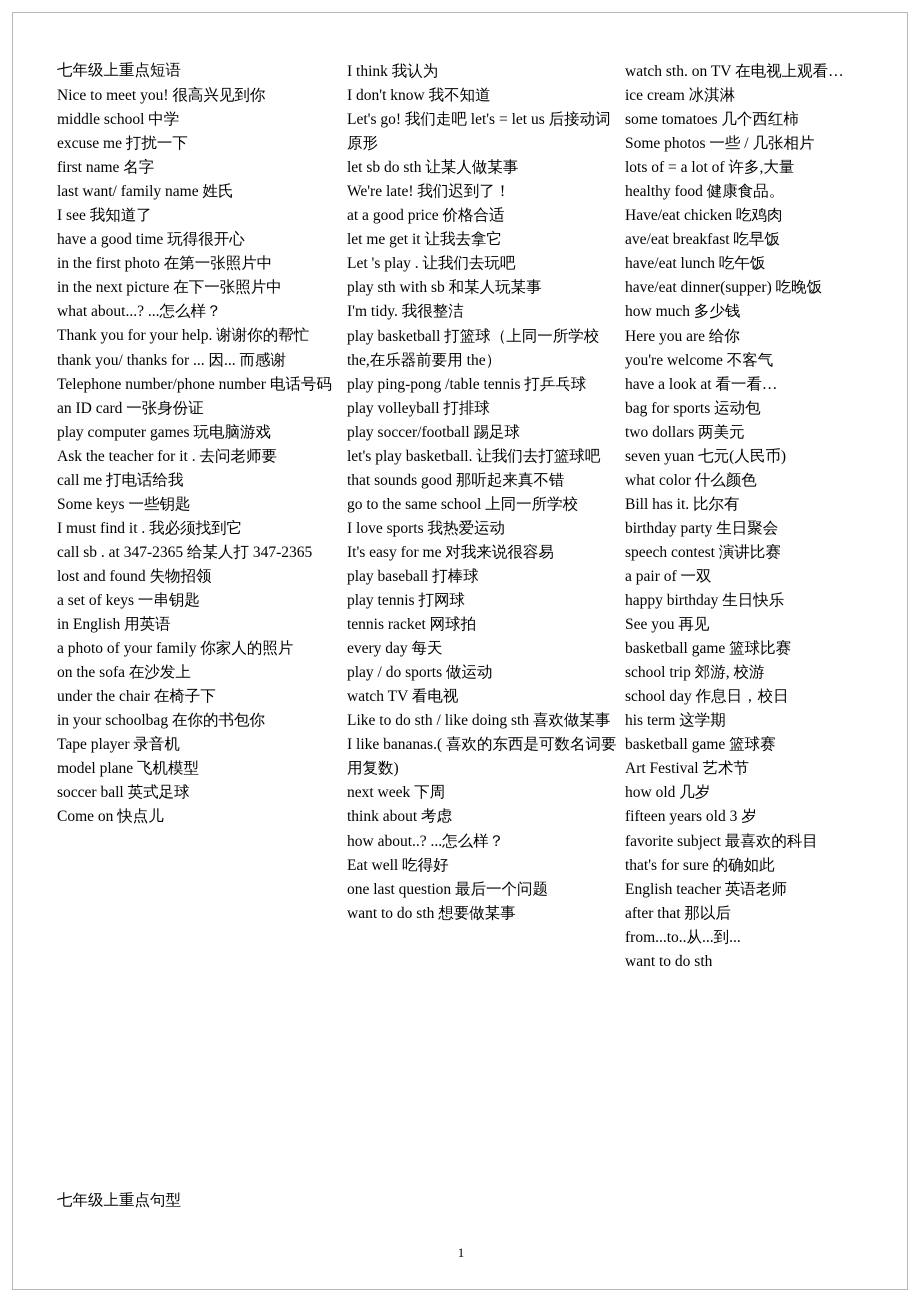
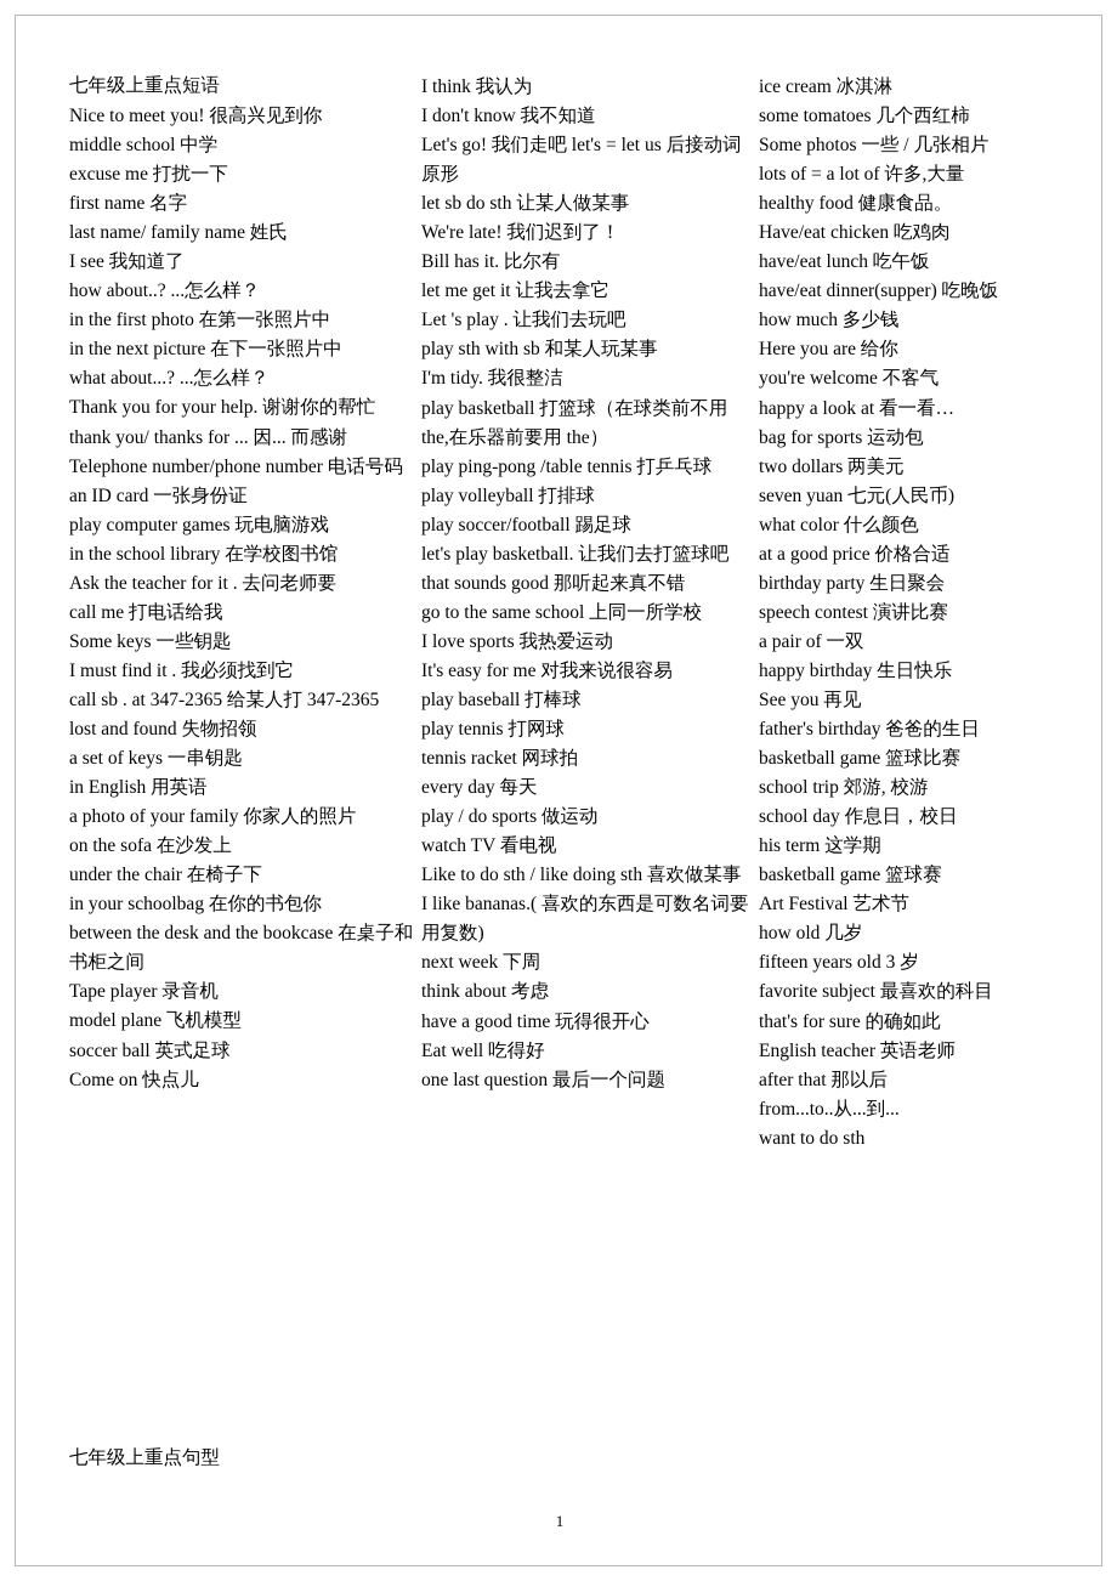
  七年级上重点短语
  Nice to meet you! 很高兴见到你
  middle school 中学
  excuse me 打扰一下
  first name 名字
- last want/ family name 姓氏
+ last name/ family name 姓氏
  I see 我知道了
- have a good time 玩得很开心
+ how about..? ...怎么样？
  in the first photo 在第一张照片中
  in the next picture 在下一张照片中
  what about...? ...怎么样？
  Thank you for your help. 谢谢你的帮忙
  thank you/ thanks for ... 因... 而感谢
  Telephone number/phone number 电话号码
  an ID card 一张身份证
  play computer games 玩电脑游戏
+ in the school library 在学校图书馆
  Ask the teacher for it . 去问老师要
  call me 打电话给我
  Some keys 一些钥匙
  I must find it . 我必须找到它
  call sb . at 347-2365 给某人打 347-2365
  lost and found 失物招领
  a set of keys 一串钥匙
  in English 用英语
  a photo of your family 你家人的照片
  on the sofa 在沙发上
  under the chair 在椅子下
  in your schoolbag 在你的书包你
+ between the desk and the bookcase 在桌子和书柜之间
  Tape player 录音机
  model plane 飞机模型
  soccer ball 英式足球
  Come on 快点儿
  I think 我认为
  I don't know 我不知道
  Let's go! 我们走吧 let's = let us 后接动词原形
  let sb do sth 让某人做某事
  We're late! 我们迟到了！
- at a good price 价格合适
+ Bill has it. 比尔有
  let me get it 让我去拿它
  Let 's play . 让我们去玩吧
  play sth with sb 和某人玩某事
  I'm tidy. 我很整洁
- play basketball 打篮球（上同一所学校 the,在乐器前要用 the）
+ play basketball 打篮球（在球类前不用 the,在乐器前要用 the）
  play ping-pong /table tennis 打乒乓球
  play volleyball 打排球
  play soccer/football 踢足球
  let's play basketball. 让我们去打篮球吧
  that sounds good 那听起来真不错
  go to the same school 上同一所学校
  I love sports 我热爱运动
  It's easy for me 对我来说很容易
  play baseball 打棒球
  play tennis 打网球
  tennis racket 网球拍
  every day 每天
  play / do sports 做运动
  watch TV 看电视
  Like to do sth / like doing sth 喜欢做某事
  I like bananas.( 喜欢的东西是可数名词要用复数)
  next week 下周
  think about 考虑
- how about..? ...怎么样？
+ have a good time 玩得很开心
  Eat well 吃得好
  one last question 最后一个问题
- want to do sth 想要做某事
- watch sth. on TV 在电视上观看…
  ice cream 冰淇淋
  some tomatoes 几个西红柿
  Some photos 一些 / 几张相片
  lots of = a lot of 许多,大量
  healthy food 健康食品。
  Have/eat chicken 吃鸡肉
- ave/eat breakfast 吃早饭
  have/eat lunch 吃午饭
  have/eat dinner(supper) 吃晚饭
  how much 多少钱
  Here you are 给你
  you're welcome 不客气
- have a look at 看一看…
+ happy a look at 看一看…
  bag for sports 运动包
  two dollars 两美元
  seven yuan 七元(人民币)
  what color 什么颜色
- Bill has it. 比尔有
+ at a good price 价格合适
  birthday party 生日聚会
  speech contest 演讲比赛
  a pair of 一双
  happy birthday 生日快乐
  See you 再见
+ father's birthday 爸爸的生日
  basketball game 篮球比赛
  school trip 郊游, 校游
  school day 作息日，校日
  his term 这学期
  basketball game 篮球赛
  Art Festival 艺术节
  how old 几岁
  fifteen years old 3 岁
  favorite subject 最喜欢的科目
  that's for sure 的确如此
  English teacher 英语老师
  after that 那以后
  from...to..从...到...
  want to do sth
  七年级上重点句型
  1
